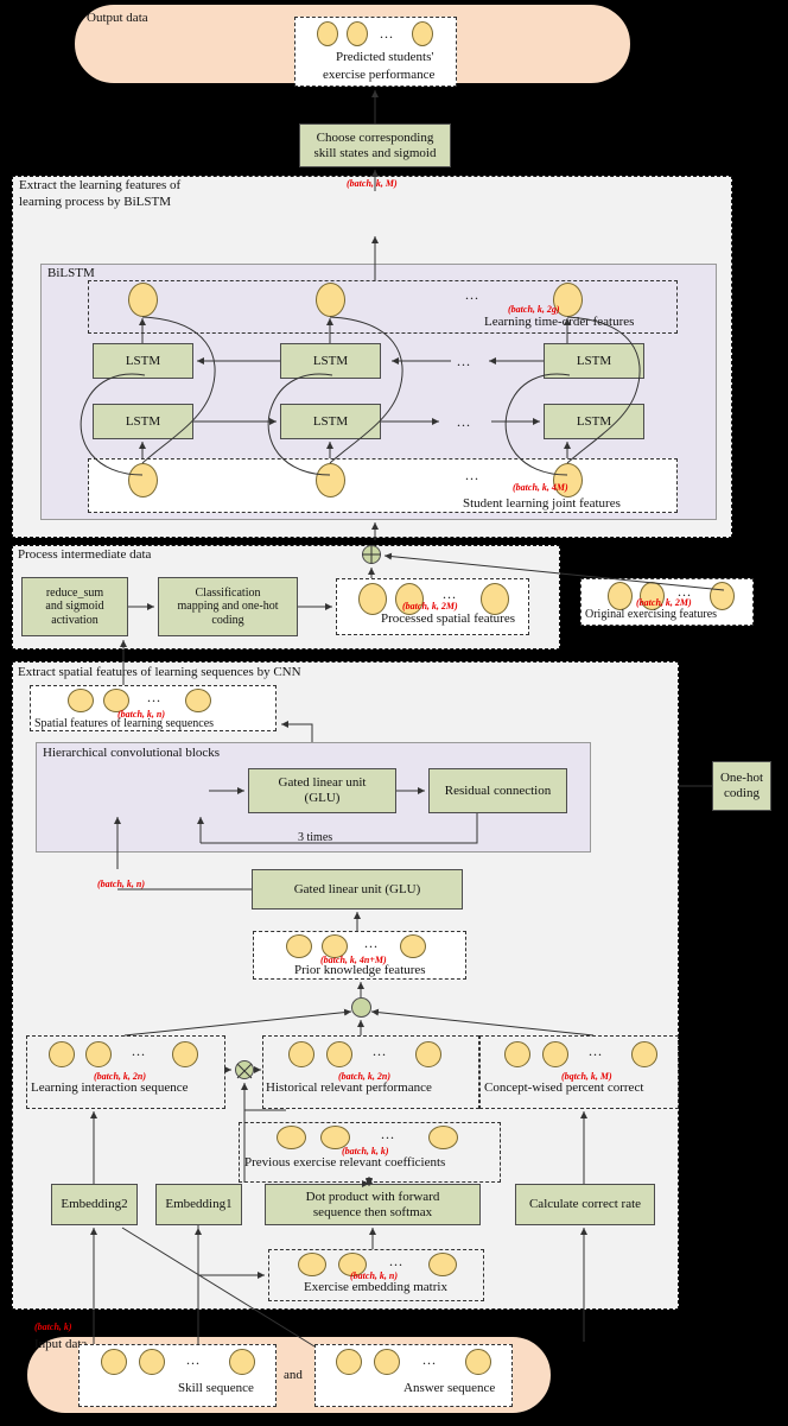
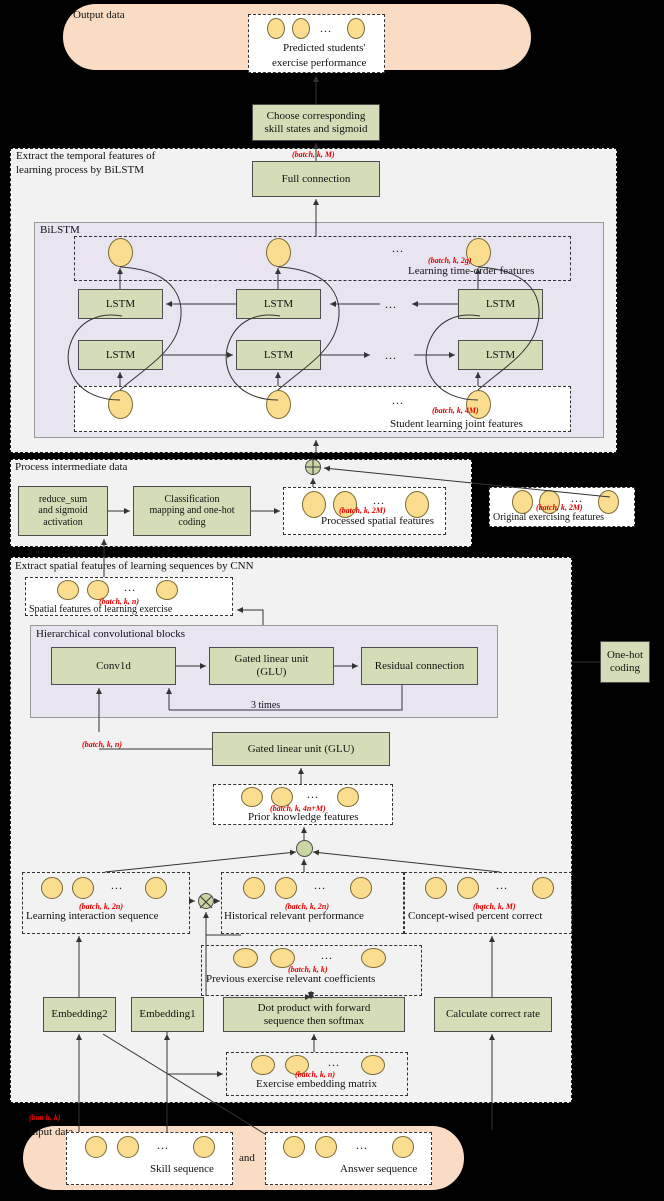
  Output data
  ...
  Predicted students'
  exercise performance
  Choose corresponding
  skill states and sigmoid
- Extract the learning features of
+ Extract the temporal features of
  learning process by BiLSTM
  (batch, k, M)
+ Full connection
  BiLSTM
  ...
  (batch, k, 2g)
  Learning time-order features
  LSTM
  LSTM
  ...
  LSTM
  LSTM
  LSTM
  ...
  LSTM
  ...
  (batch, k, 4M)
  Student learning joint features
  Process intermediate data
  reduce_sum
  and sigmoid
  activation
  Classification
  mapping and one-hot
  coding
  ...
  (batch, k, 2M)
  Processed spatial features
  ...
  (batch, k, 2M)
  Original exercising features
  One-hot
  coding
  Extract spatial features of learning sequences by CNN
  ...
  (batch, k, n)
- Spatial features of learning sequences
+ Spatial features of learning exercise
  Hierarchical convolutional blocks
+ Conv1d
  Gated linear unit
  (GLU)
  Residual connection
  3 times
  Gated linear unit (GLU)
  (batch, k, n)
  ...
  (batch, k, 4n+M)
  Prior knowledge features
  ...
  (batch, k, 2n)
  Learning interaction sequence
  ...
  (batch, k, 2n)
  Historical relevant performance
  ...
  (bqtch, k, M)
  Concept-wised percent correct
  ...
  (batch, k, k)
  Previous exercise relevant coefficients
  Embedding2
  Embedding1
  Dot product with forward
  sequence then softmax
  Calculate correct rate
  ...
  (batch, k, n)
  Exercise embedding matrix
  (batch, k)
  Input da
  ...
  Skill sequence
  and
  ...
  Answer sequence
